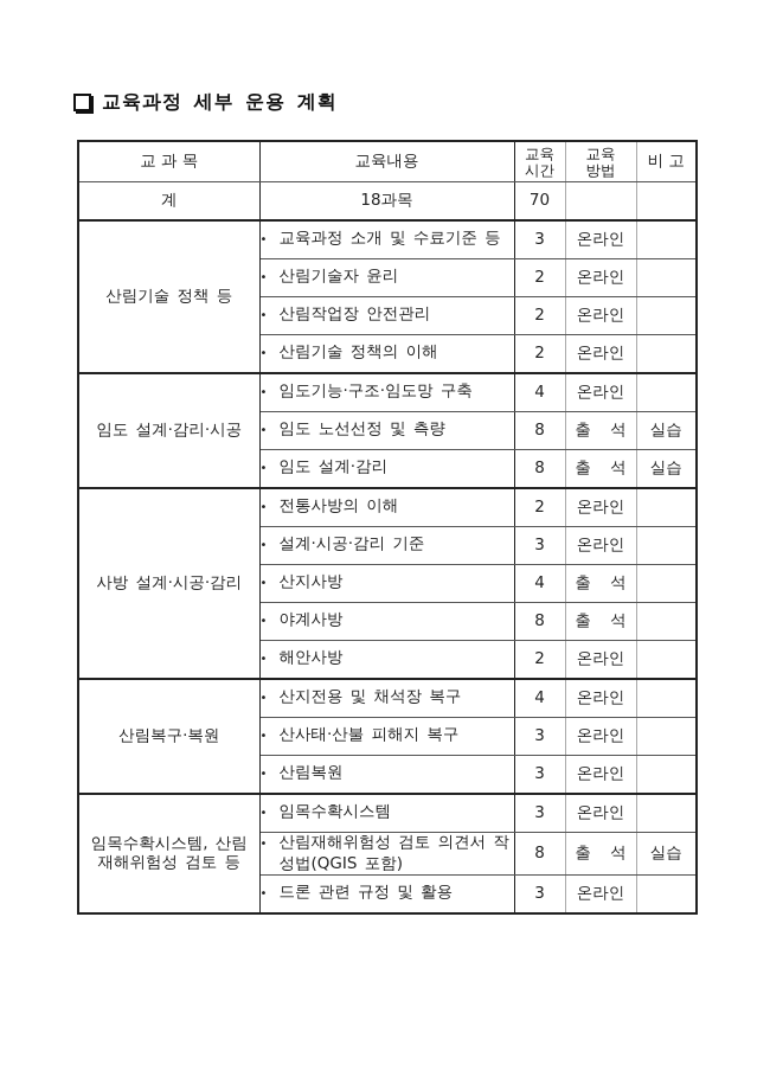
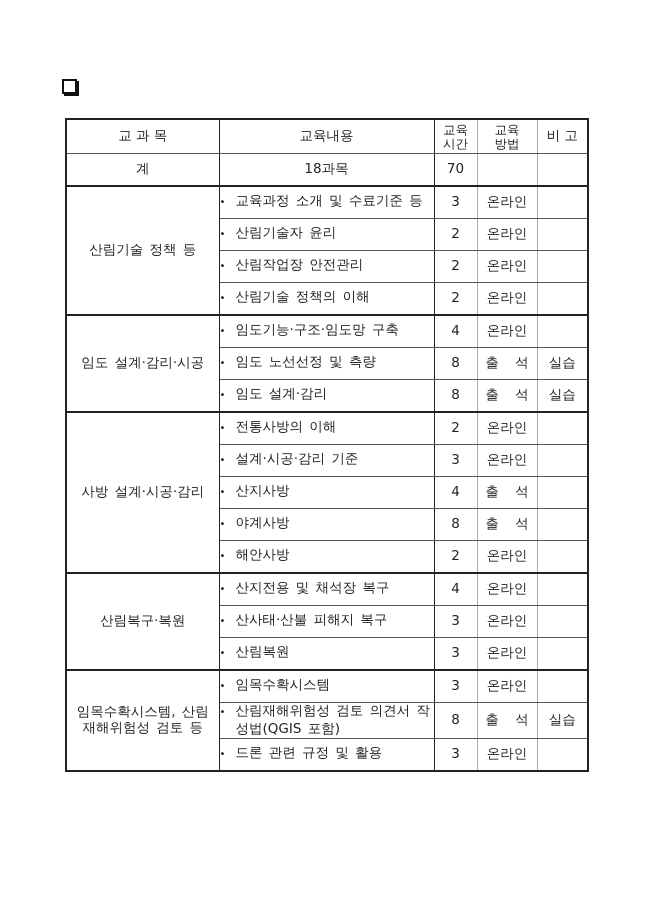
- 교육과정 세부 운용 계획
  교 과 목	교육내용	교육 시간	교육 방법	비 고
  계	18과목	70
  산림기술 정책 등	• 교육과정 소개 및 수료기준 등	3	온라인
  • 산림기술자 윤리	2	온라인
  • 산림작업장 안전관리	2	온라인
  • 산림기술 정책의 이해	2	온라인
  임도 설계·감리·시공	• 임도기능·구조·임도망 구축	4	온라인
  • 임도 노선선정 및 측량	8	출 석	실습
  • 임도 설계·감리	8	출 석	실습
  사방 설계·시공·감리	• 전통사방의 이해	2	온라인
  • 설계·시공·감리 기준	3	온라인
  • 산지사방	4	출 석
  • 야계사방	8	출 석
  • 해안사방	2	온라인
  산림복구·복원	• 산지전용 및 채석장 복구	4	온라인
  • 산사태·산불 피해지 복구	3	온라인
  • 산림복원	3	온라인
  임목수확시스템, 산림 재해위험성 검토 등	• 임목수확시스템	3	온라인
  • 산림재해위험성 검토 의견서 작성법(QGIS 포함)	8	출 석	실습
  • 드론 관련 규정 및 활용	3	온라인
